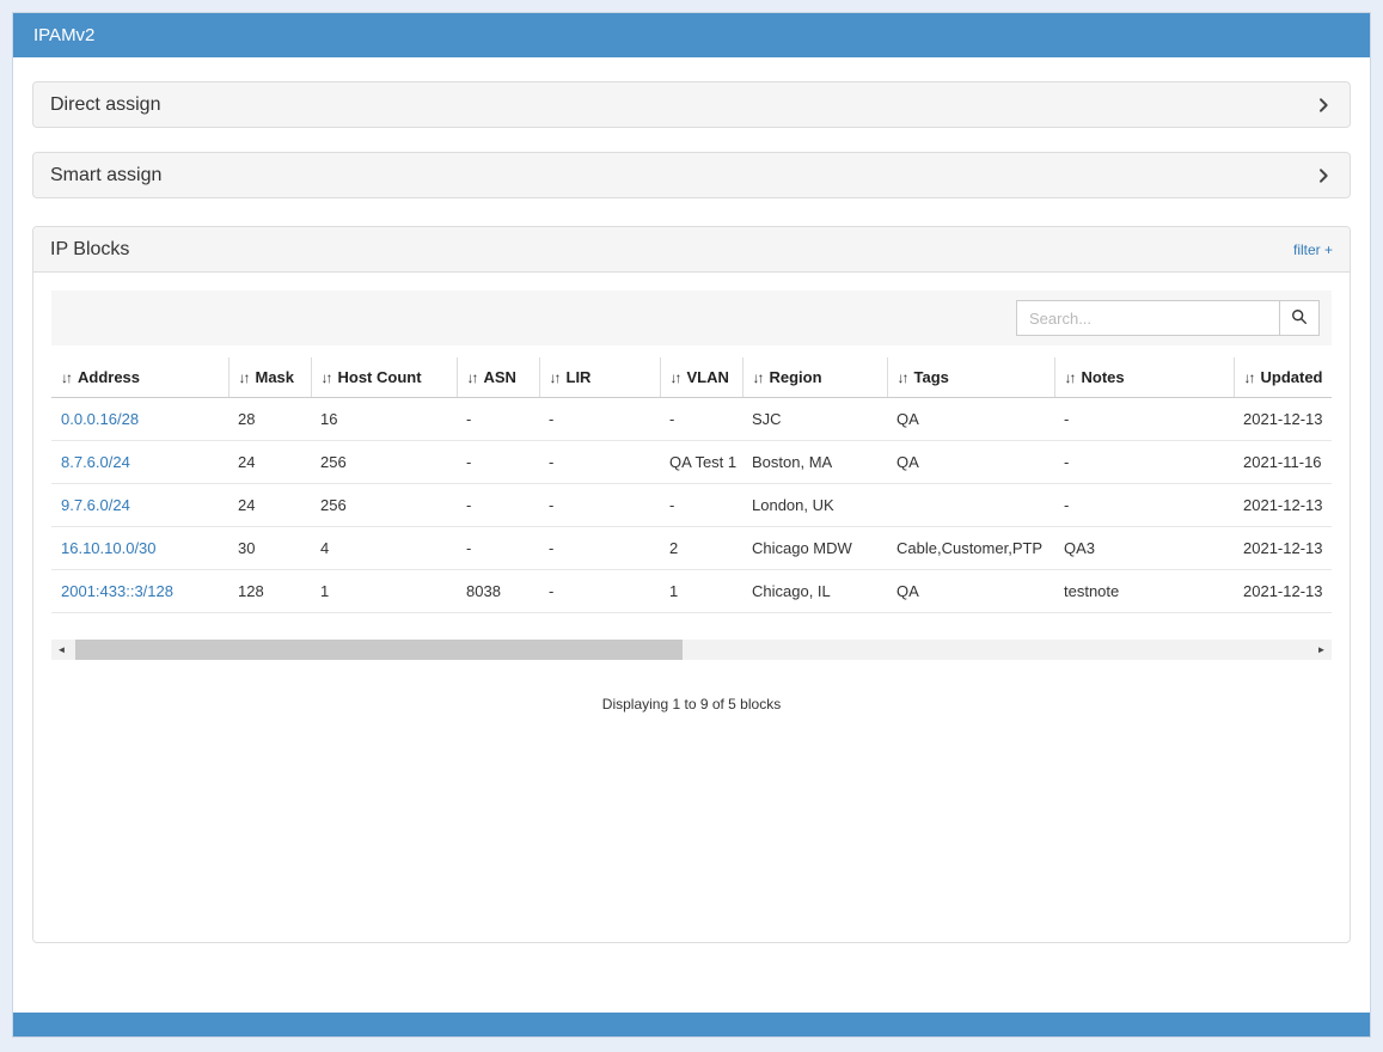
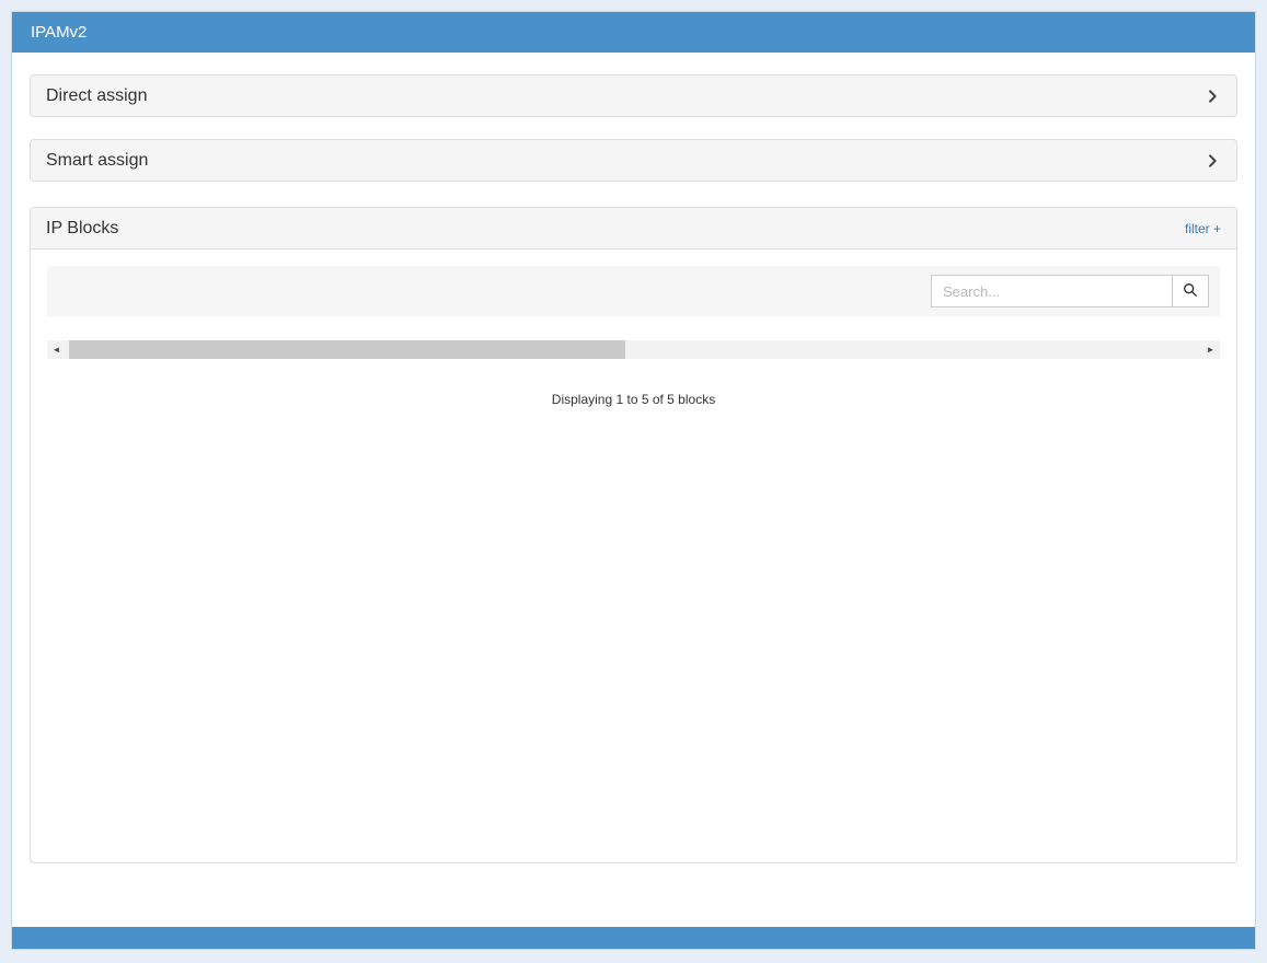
  IPAMv2
  Direct assign
  Smart assign
  IP Blocks
  filter +
  Search...
- ↓↑ Address	↓↑ Mask	↓↑ Host Count	↓↑ ASN	↓↑ LIR	↓↑ VLAN	↓↑ Region	↓↑ Tags	↓↑ Notes	↓↑ Updated
- 0.0.0.16/28	28	16	-	-	-	SJC	QA	-	2021-12-13
- 8.7.6.0/24	24	256	-	-	QA Test 1	Boston, MA	QA	-	2021-11-16
- 9.7.6.0/24	24	256	-	-	-	London, UK		-	2021-12-13
- 16.10.10.0/30	30	4	-	-	2	Chicago MDW	Cable,Customer,PTP	QA3	2021-12-13
- 2001:433::3/128	128	1	8038	-	1	Chicago, IL	QA	testnote	2021-12-13
  ◄
  ►
- Displaying 1 to 9 of 5 blocks
+ Displaying 1 to 5 of 5 blocks
